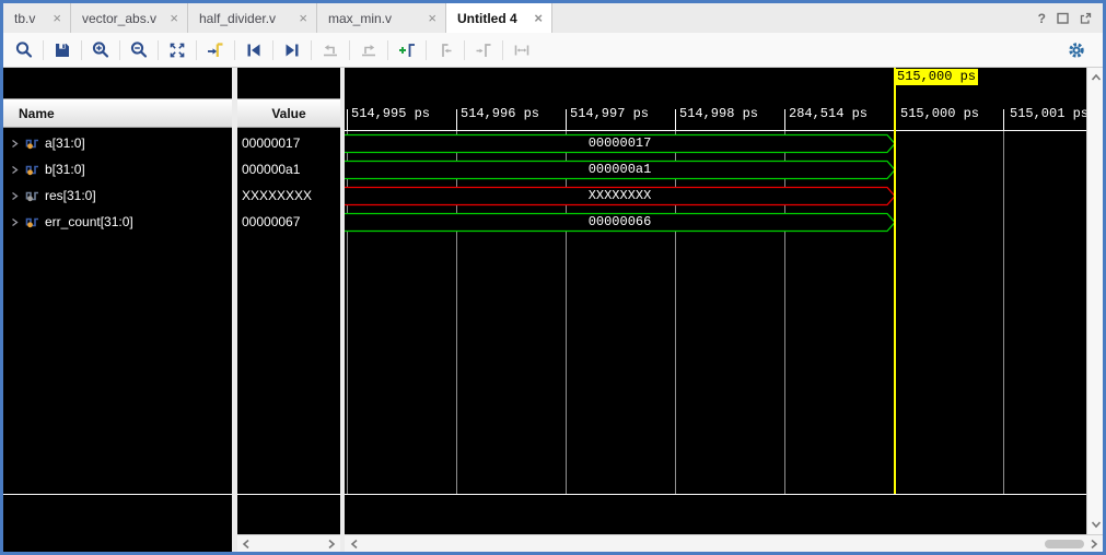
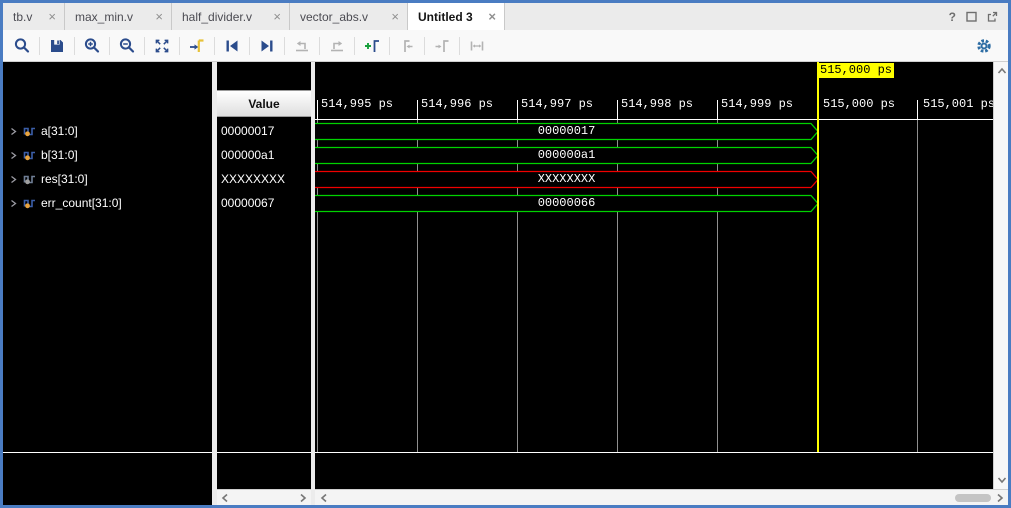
  tb.v
  ×
- vector_abs.v
+ max_min.v
  ×
  half_divider.v
  ×
- max_min.v
+ vector_abs.v
  ×
- Untitled 4
+ Untitled 3
  ×
  ?
- Name
  a[31:0]
  b[31:0]
  res[31:0]
  err_count[31:0]
  Value
  00000017
  000000a1
  XXXXXXXX
  00000067
  515,000 ps
  514,995 ps
  514,996 ps
  514,997 ps
  514,998 ps
- 284,514 ps
+ 514,999 ps
  515,000 ps
  515,001 ps
  00000017
  000000a1
  XXXXXXXX
  00000066
